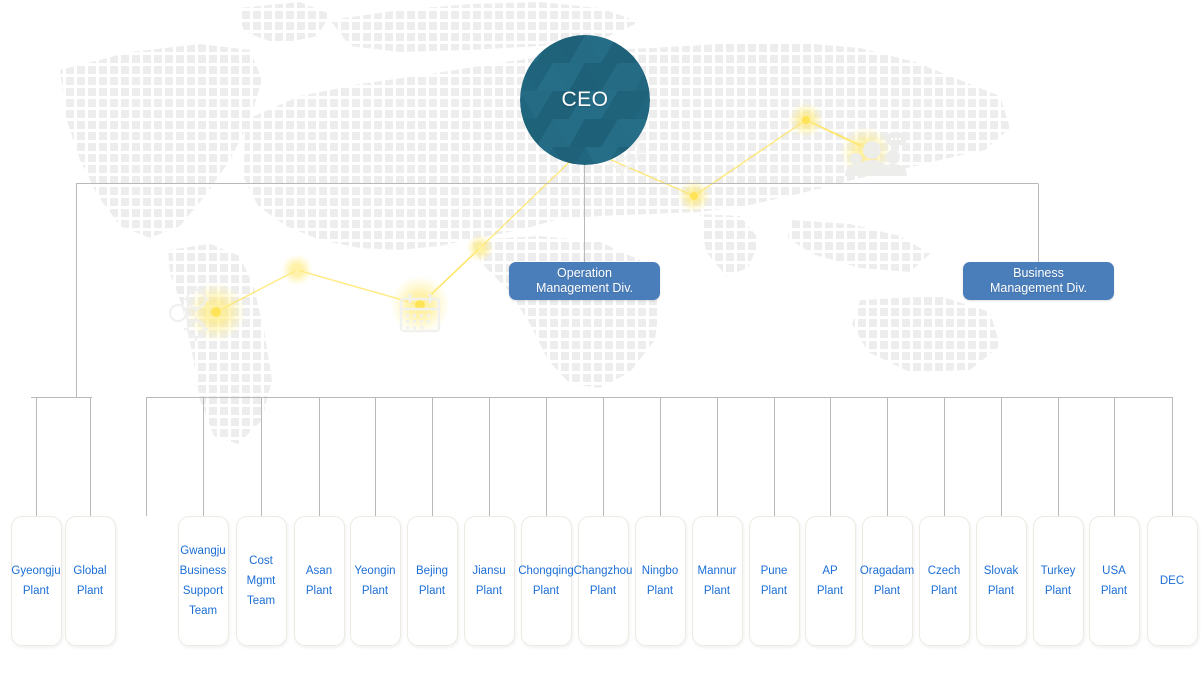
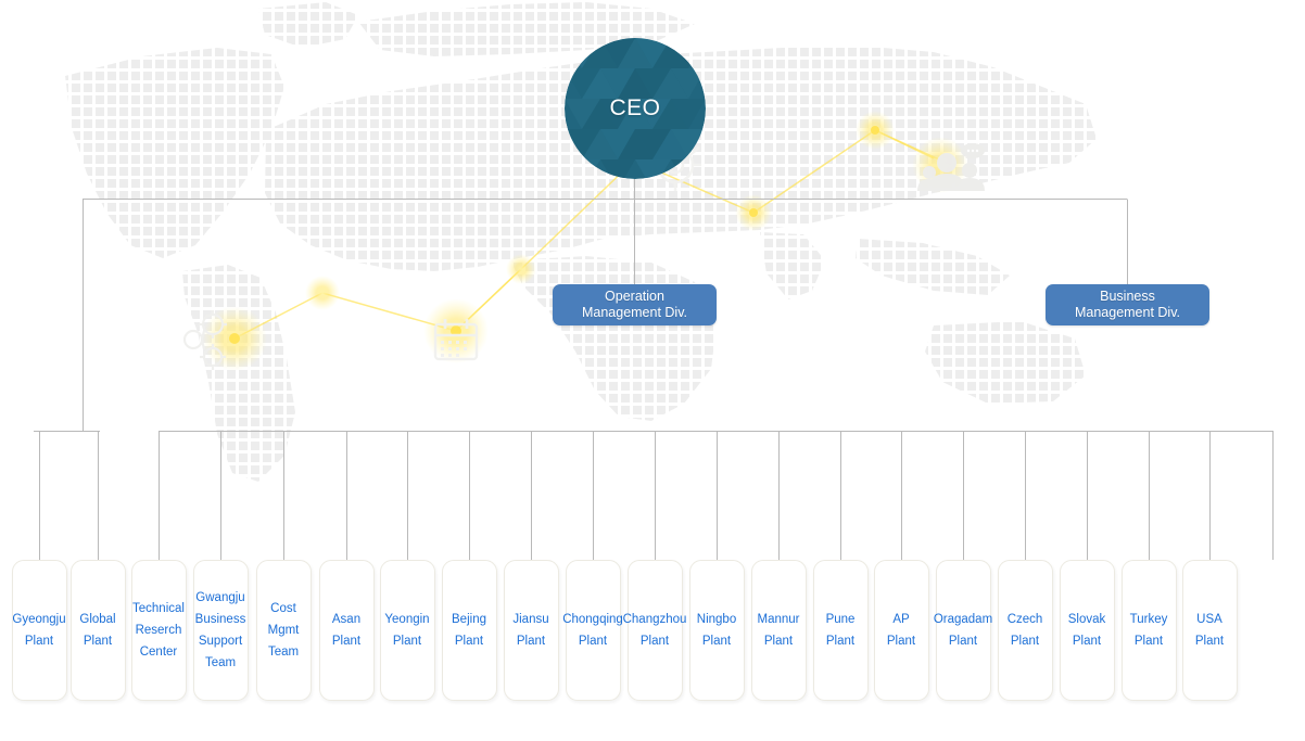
  CEO
  Operation
  Management Div.
  Business
  Management Div.
  Gyeongju
  Plant
  Global
  Plant
+ Technical
+ Reserch
+ Center
  Gwangju
  Business
  Support
  Team
  Cost
  Mgmt
  Team
  Asan
  Plant
  Yeongin
  Plant
  Bejing
  Plant
  Jiansu
  Plant
  Chongqing
  Plant
  Changzhou
  Plant
  Ningbo
  Plant
  Mannur
  Plant
  Pune
  Plant
  AP
  Plant
  Oragadam
  Plant
  Czech
  Plant
  Slovak
  Plant
  Turkey
  Plant
  USA
  Plant
- DEC
